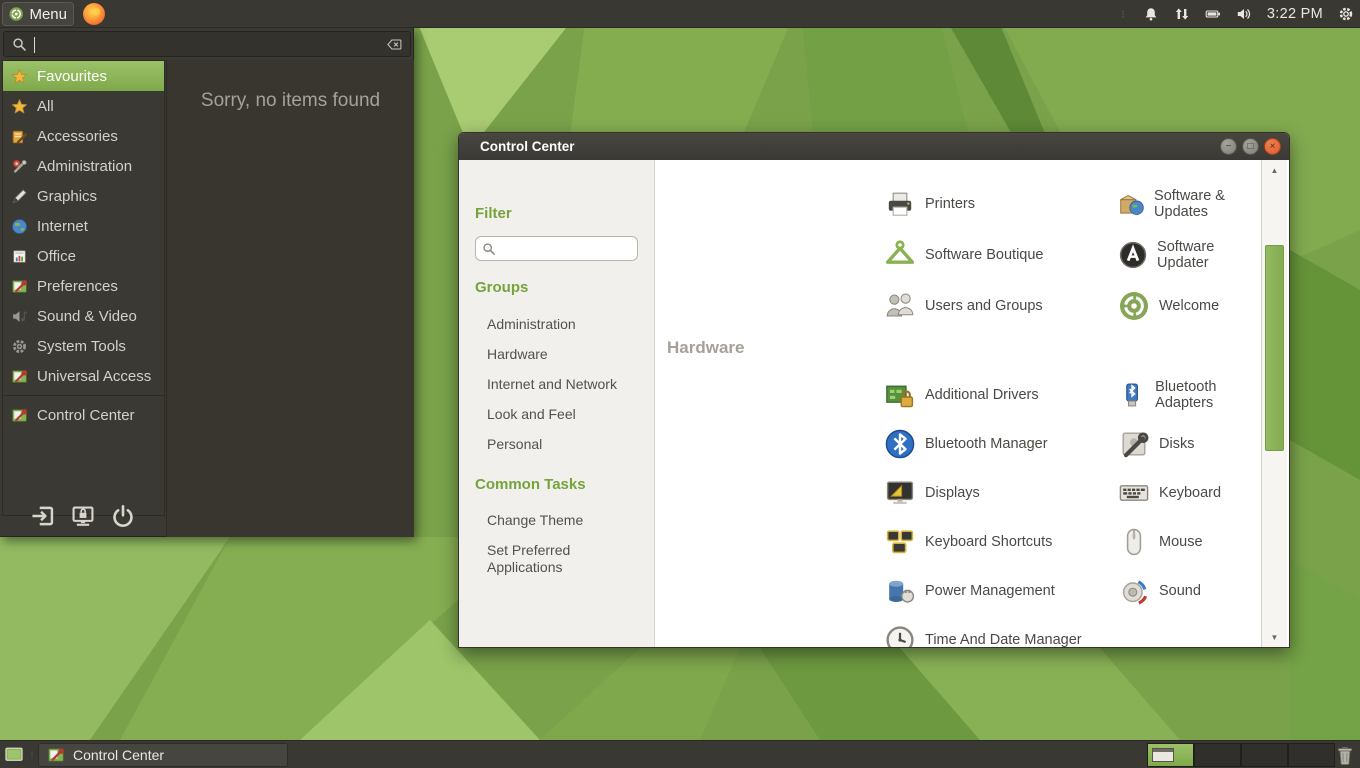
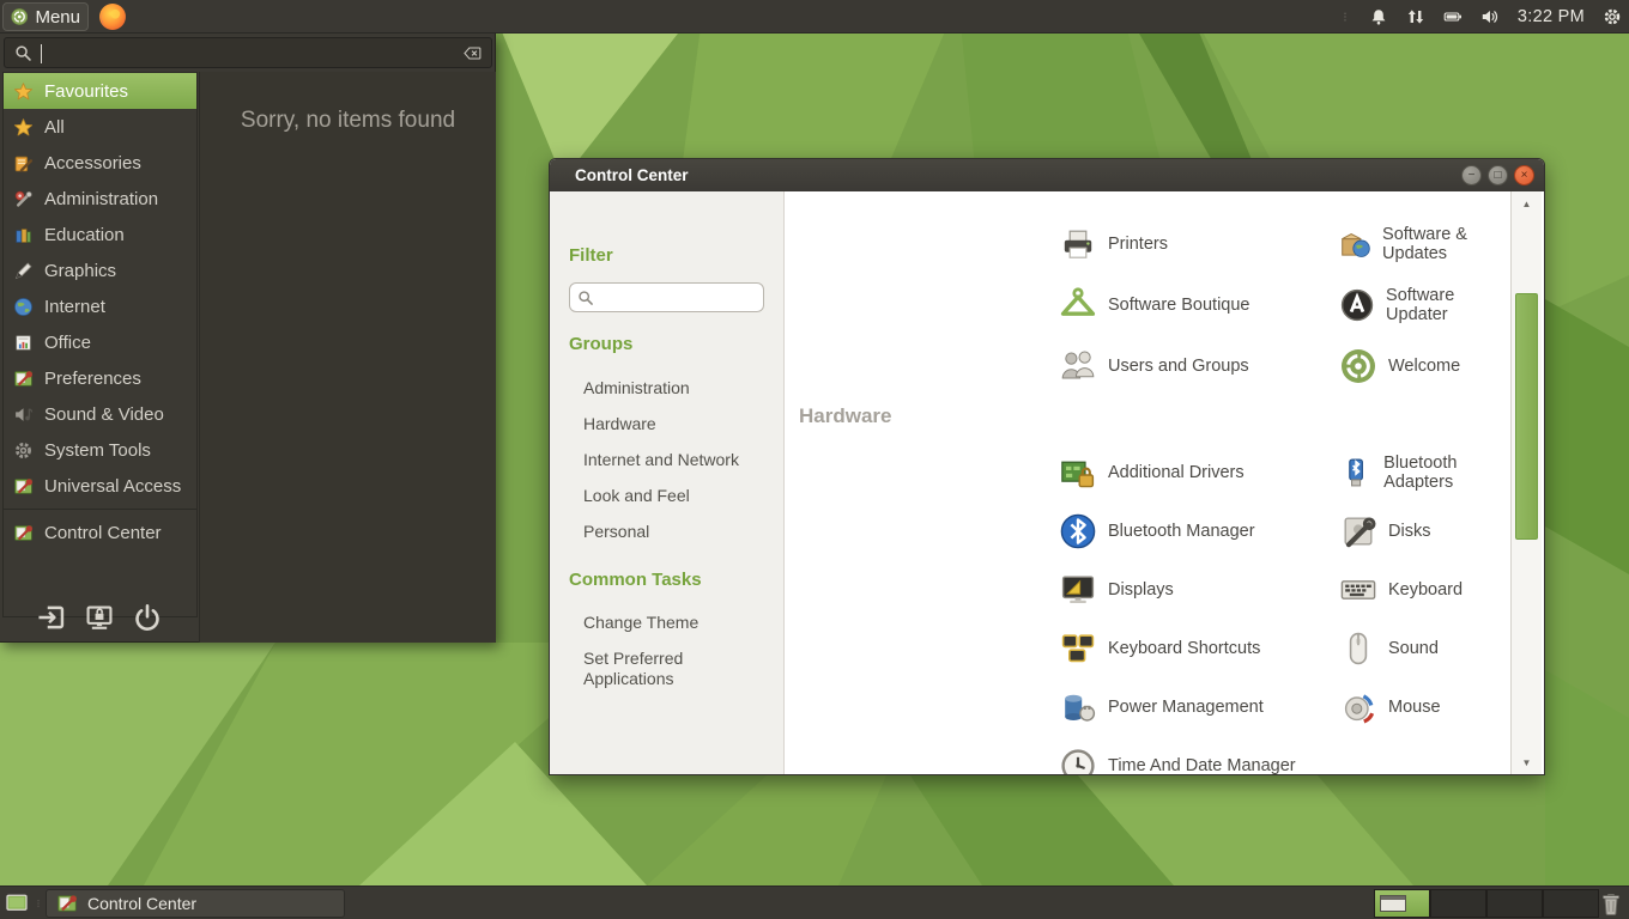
  Menu
  3:22 PM
  Favourites
  All
  Accessories
  Administration
+ Education
  Graphics
  Internet
  Office
  Preferences
  Sound & Video
  System Tools
  Universal Access
  Control Center
  Sorry, no items found
  Control Center
  −
  □
  ×
  Filter
  Groups
  Administration
  Hardware
  Internet and Network
  Look and Feel
  Personal
  Common Tasks
  Change Theme
  Set Preferred Applications
  Printers
  Software & Updates
  Software Boutique
  Software Updater
  Users and Groups
  Welcome
  Hardware
  Additional Drivers
  Bluetooth Adapters
  Bluetooth Manager
  Disks
  Displays
  Keyboard
  Keyboard Shortcuts
- Mouse
+ Sound
  Power Management
- Sound
+ Mouse
  Time And Date Manager
  ▲
  ▼
  Control Center
